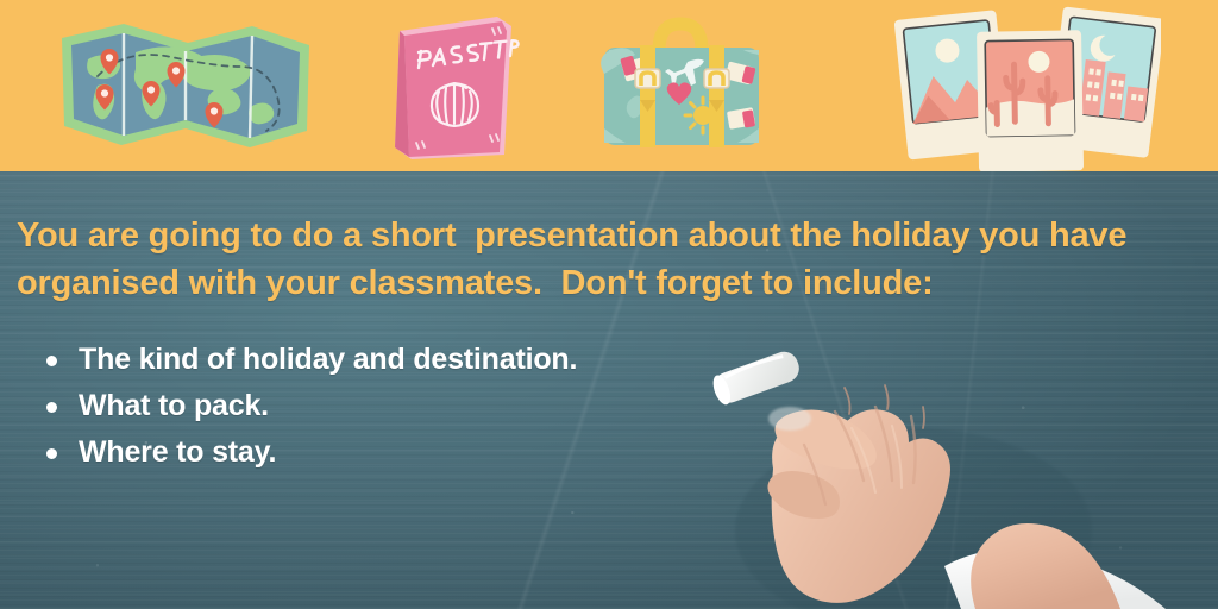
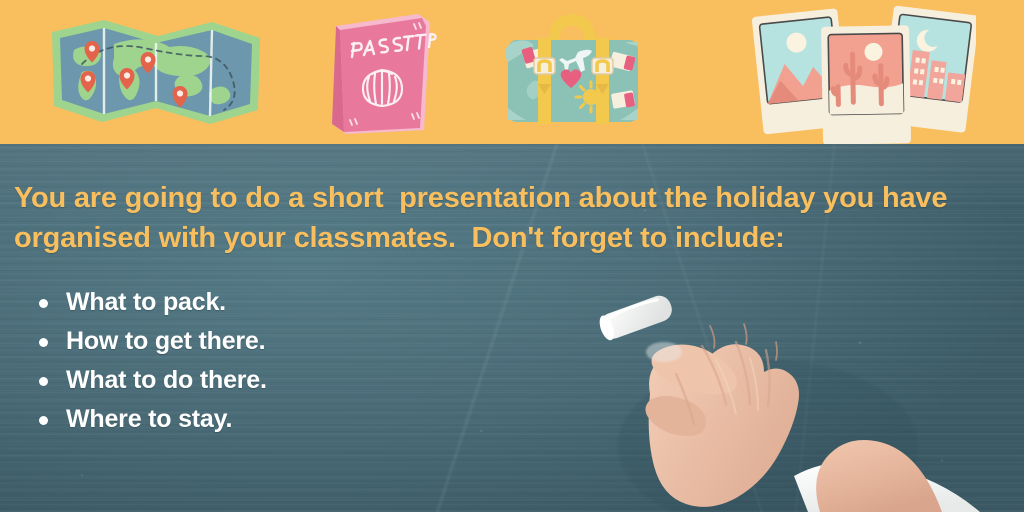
  You are going to do a short presentation about the holiday you have organised with your classmates. Don't forget to include:
- The kind of holiday and destination.
  What to pack.
+ How to get there.
+ What to do there.
  Where to stay.
